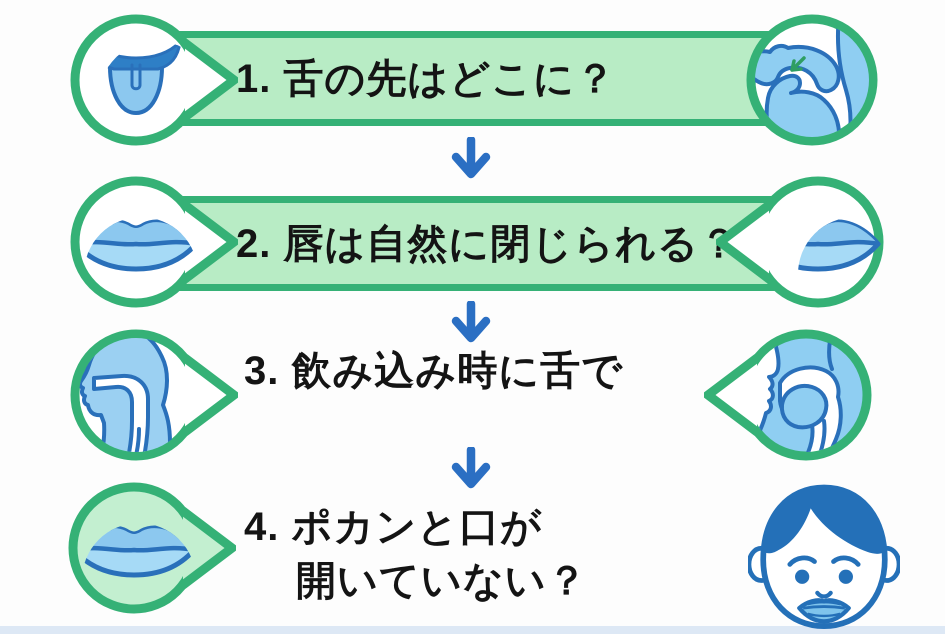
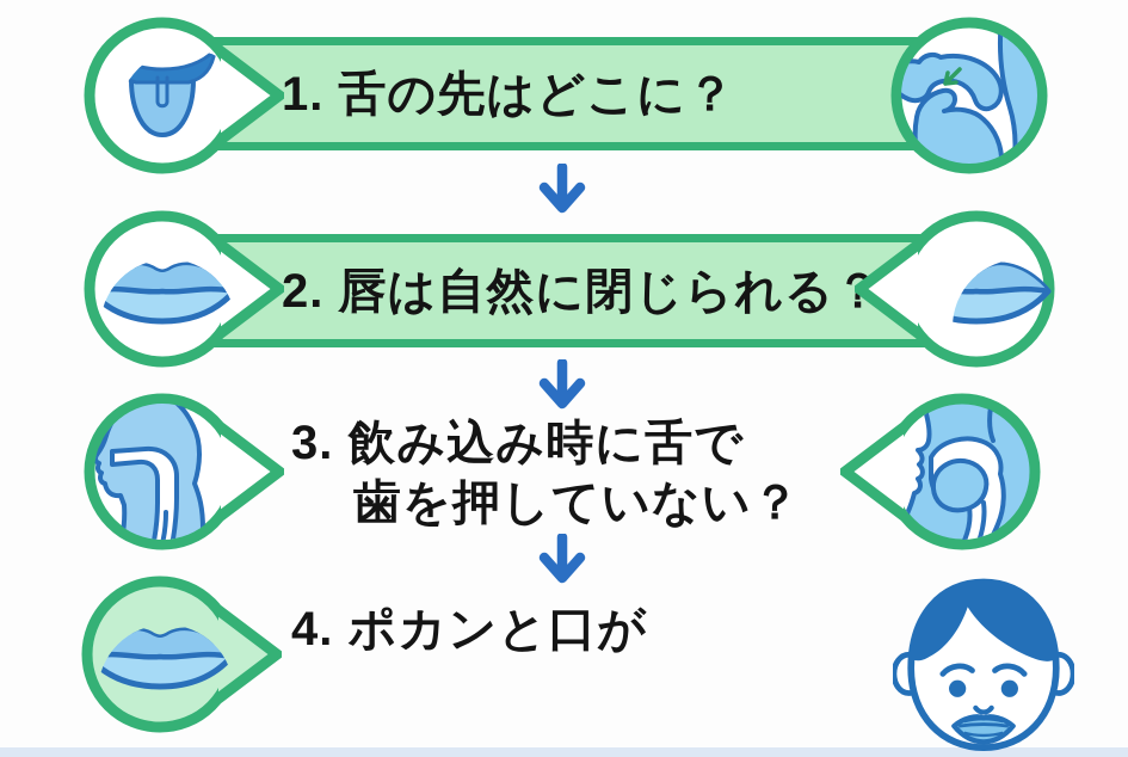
  1. 舌の先はどこに？
  2. 唇は自然に閉じられる
  3. 飲み込み時に舌で
+ 歯を押していない？
  4. ポカンと口が
- 開いていない？
